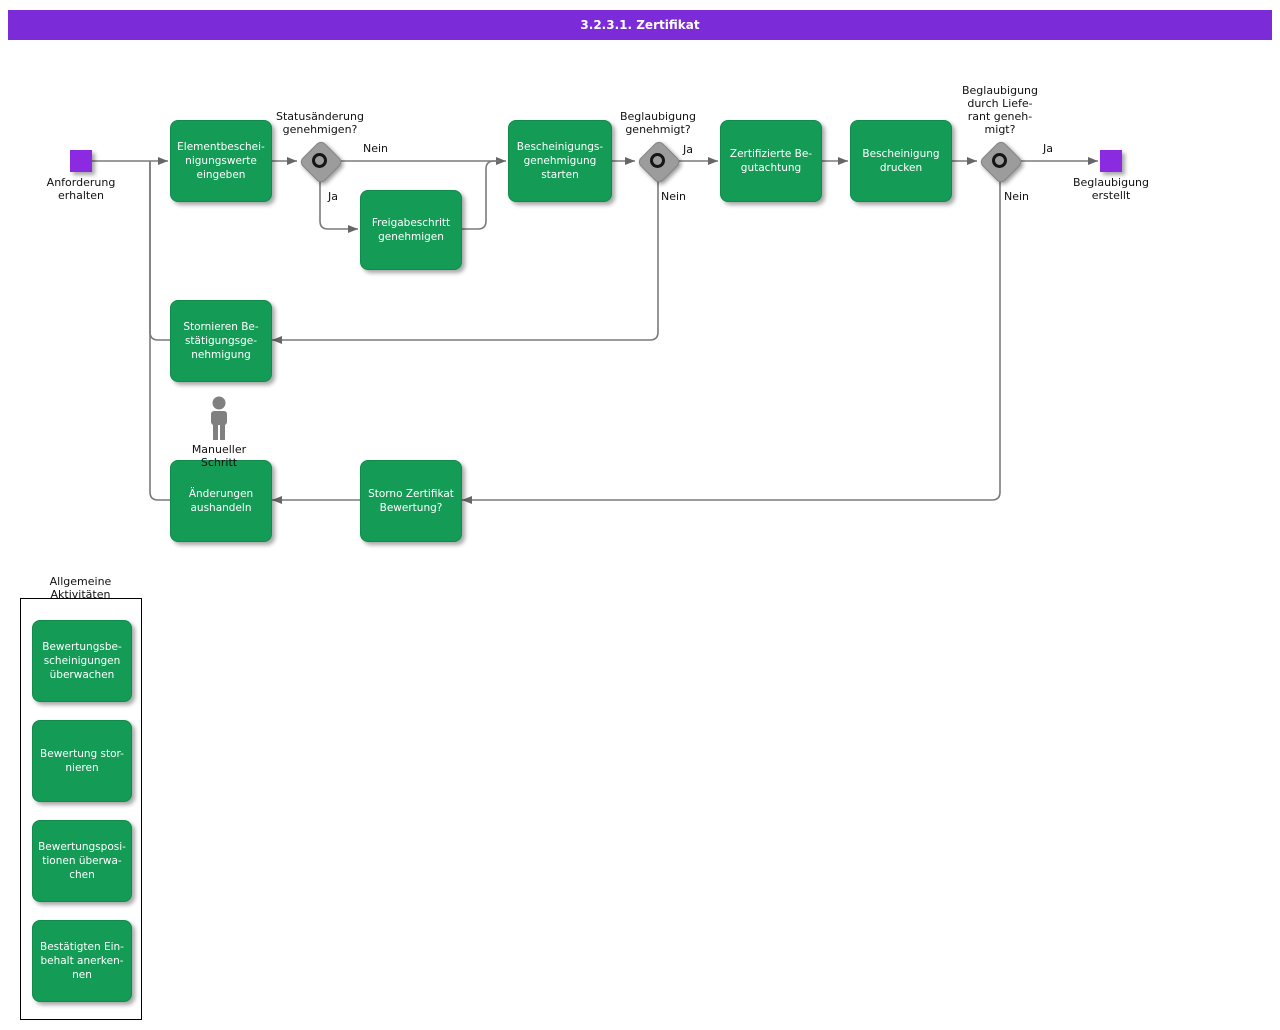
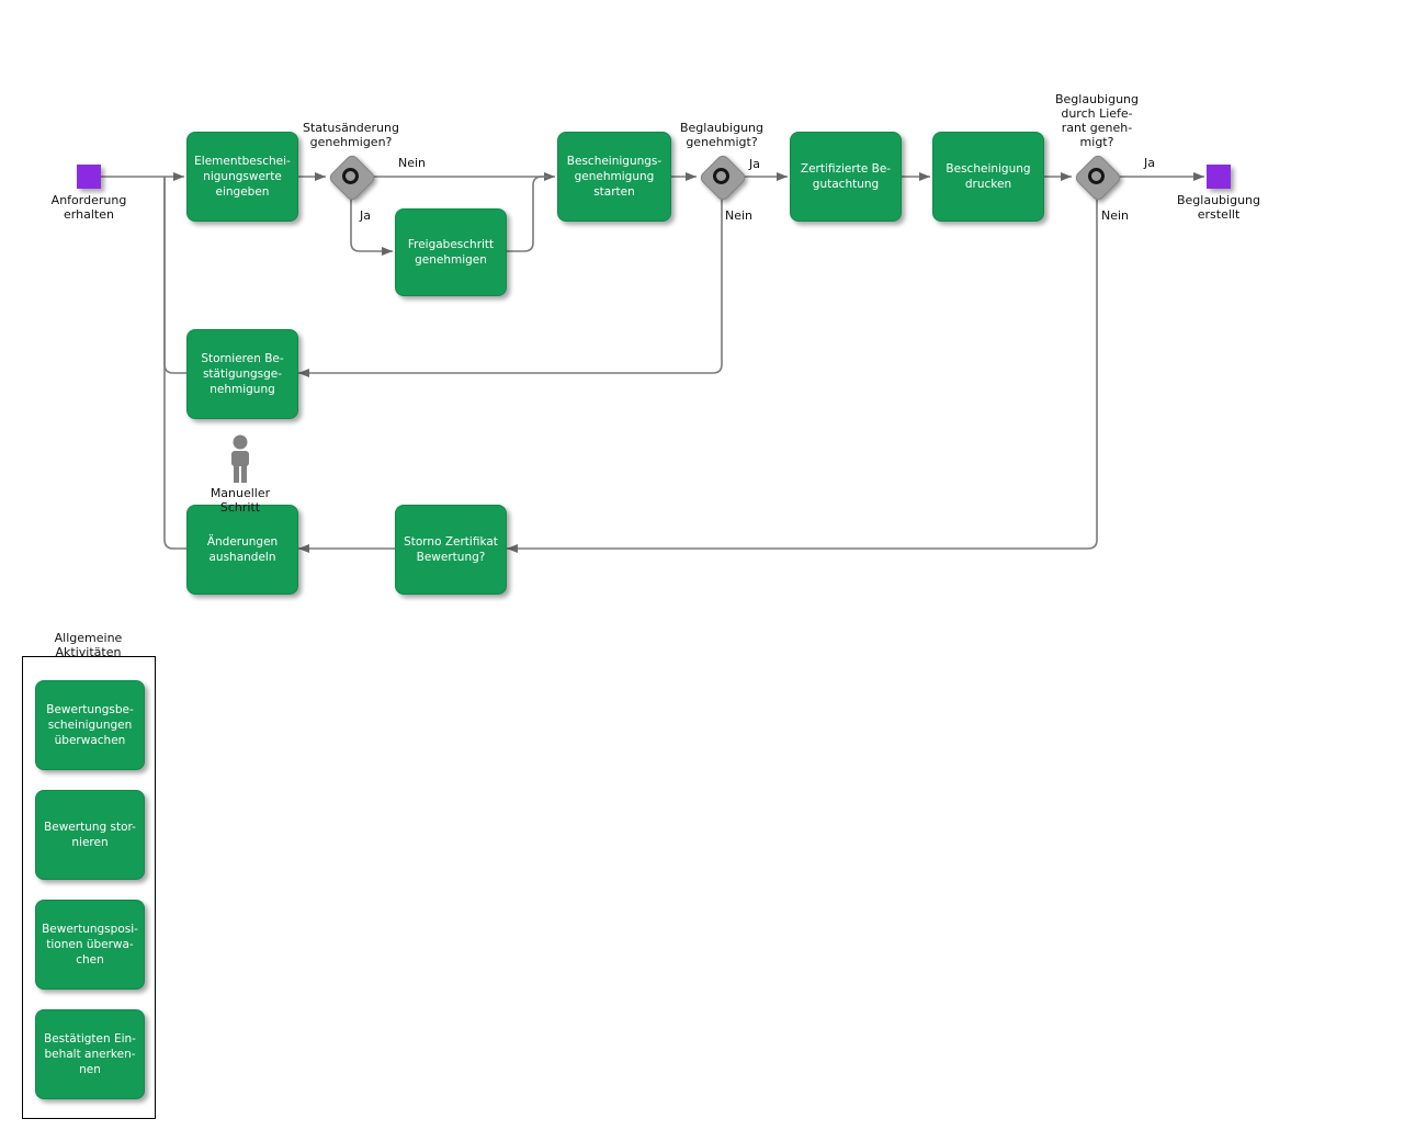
- 3.2.3.1. Zertifikat
  Anforderung
  erhalten
  Beglaubigung
  erstellt
  Elementbeschei-
  nigungswerte
  eingeben
  Freigabeschritt
  genehmigen
  Bescheinigungs-
  genehmigung
  starten
  Zertifizierte Be-
  gutachtung
  Bescheinigung
  drucken
  Stornieren Be-
  stätigungsge-
  nehmigung
  Änderungen
  aushandeln
  Storno Zertifikat
  Bewertung?
  Statusänderung
  genehmigen?
  Nein
  Ja
  Beglaubigung
  genehmigt?
  Ja
  Nein
  Beglaubigung
  durch Liefe-
  rant geneh-
  migt?
  Ja
  Nein
  Manueller
  Schritt
  Allgemeine
  Aktivitäten
  Bewertungsbe-
  scheinigungen
  überwachen
  Bewertung stor-
  nieren
  Bewertungsposi-
  tionen überwa-
  chen
  Bestätigten Ein-
  behalt anerken-
  nen
